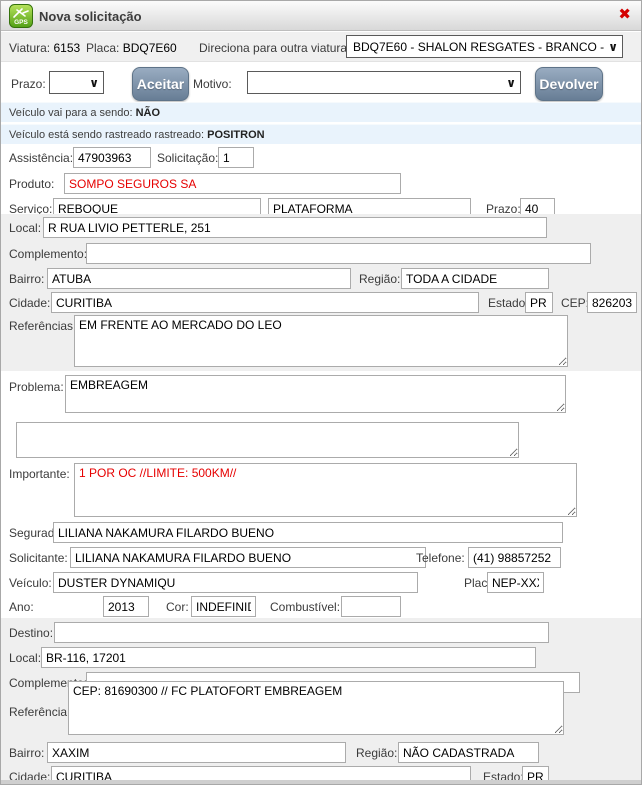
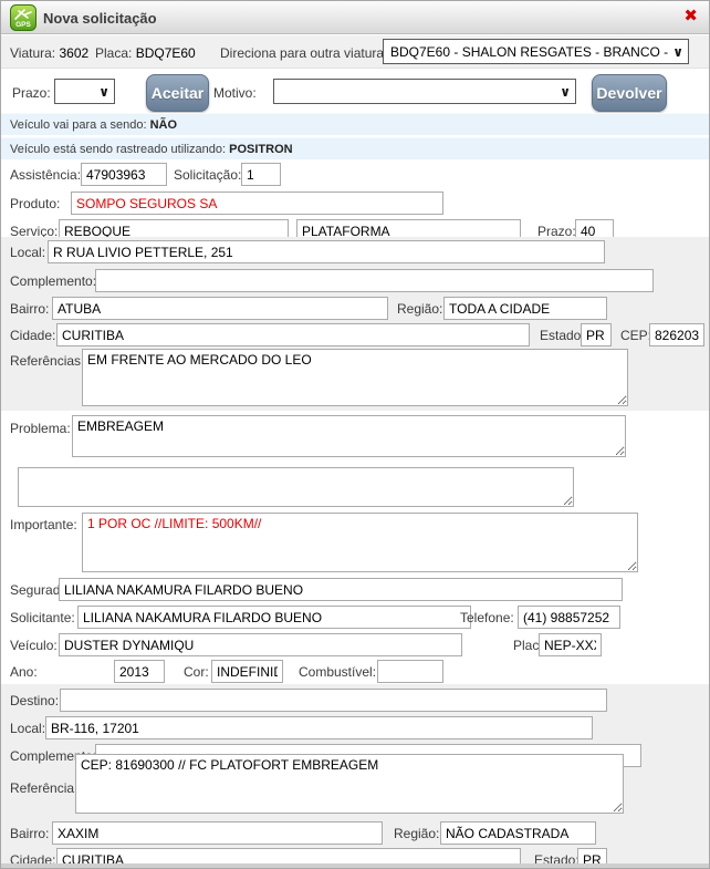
  Nova solicitação
  ✖
- Viatura: 6153
+ Viatura: 3602
  Placa: BDQ7E60
  Direciona para outra viatura
  BDQ7E60 - SHALON RESGATES - BRANCO -
  ∨
  Prazo:
  ∨
  Aceitar
  Motivo:
  ∨
  Devolver
  Veículo vai para a sendo: NÃO
- Veículo está sendo rastreado rastreado: POSITRON
+ Veículo está sendo rastreado utilizando: POSITRON
  Assistência:
  47903963
  Solicitação:
  1
  Produto:
  SOMPO SEGUROS SA
  Serviço:
  REBOQUE
  PLATAFORMA
  Prazo
  40
  Local:
  R RUA LIVIO PETTERLE, 251
  Complemento
  Bairro:
  ATUBA
  Região:
  TODA A CIDADE
  Cidade:
  CURITIBA
  Estado
  PR
  CEP
  826203
  Referências
  EM FRENTE AO MERCADO DO LEO
  Problema:
  EMBREAGEM
  Importante:
  1 POR OC //LIMITE: 500KM//
  Segurad
  LILIANA NAKAMURA FILARDO BUENO
  Solicitante:
  LILIANA NAKAMURA FILARDO BUENO
  Telefone:
  (41) 98857252
  Veículo:
  DUSTER DYNAMIQU
  NEP-XX
  Ano:
  2013
  Cor:
  INDEFINI
  Combustível:
  Destino:
  Local:
  BR-116, 17201
  Referência
  CEP: 81690300 // FC PLATOFORT EMBREAGEM
  Bairro:
  XAXIM
  Região:
  NÃO CADASTRADA
  Cidade:
  CURITIBA
  Estado
  PR
